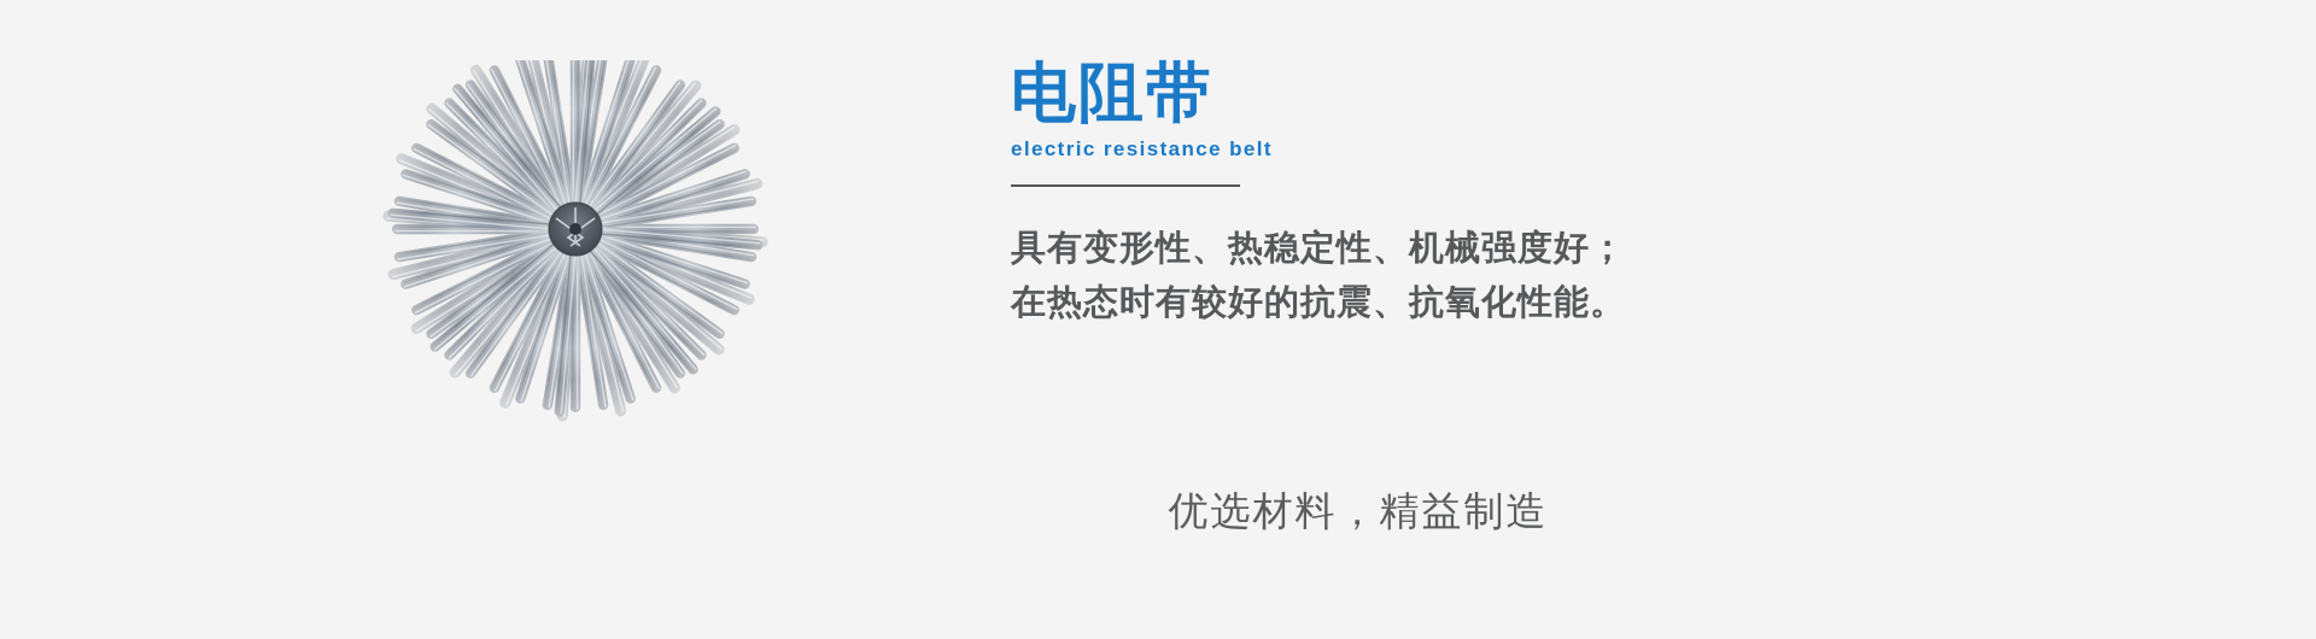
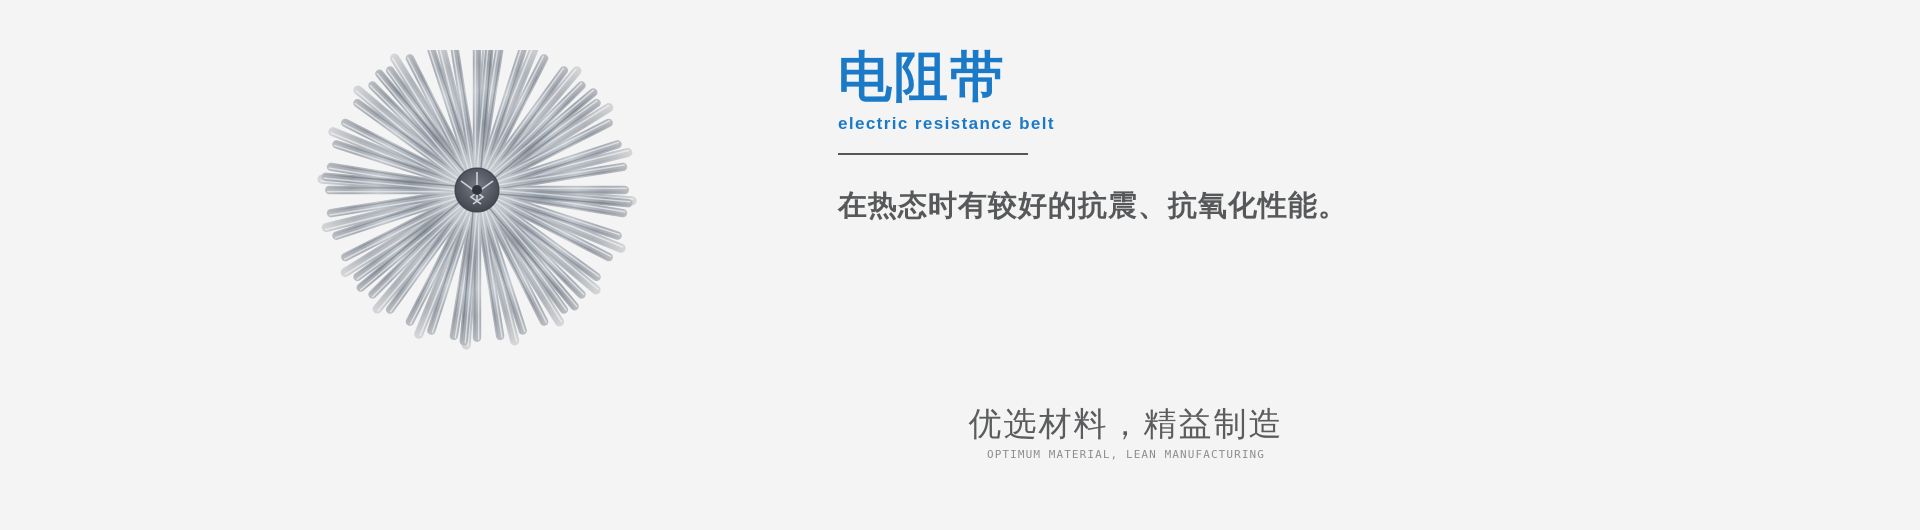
  电阻带
  electric resistance belt
- 具有变形性、热稳定性、机械强度好；
  在热态时有较好的抗震、抗氧化性能。
  优选材料，精益制造
+ OPTIMUM MATERIAL, LEAN MANUFACTURING
